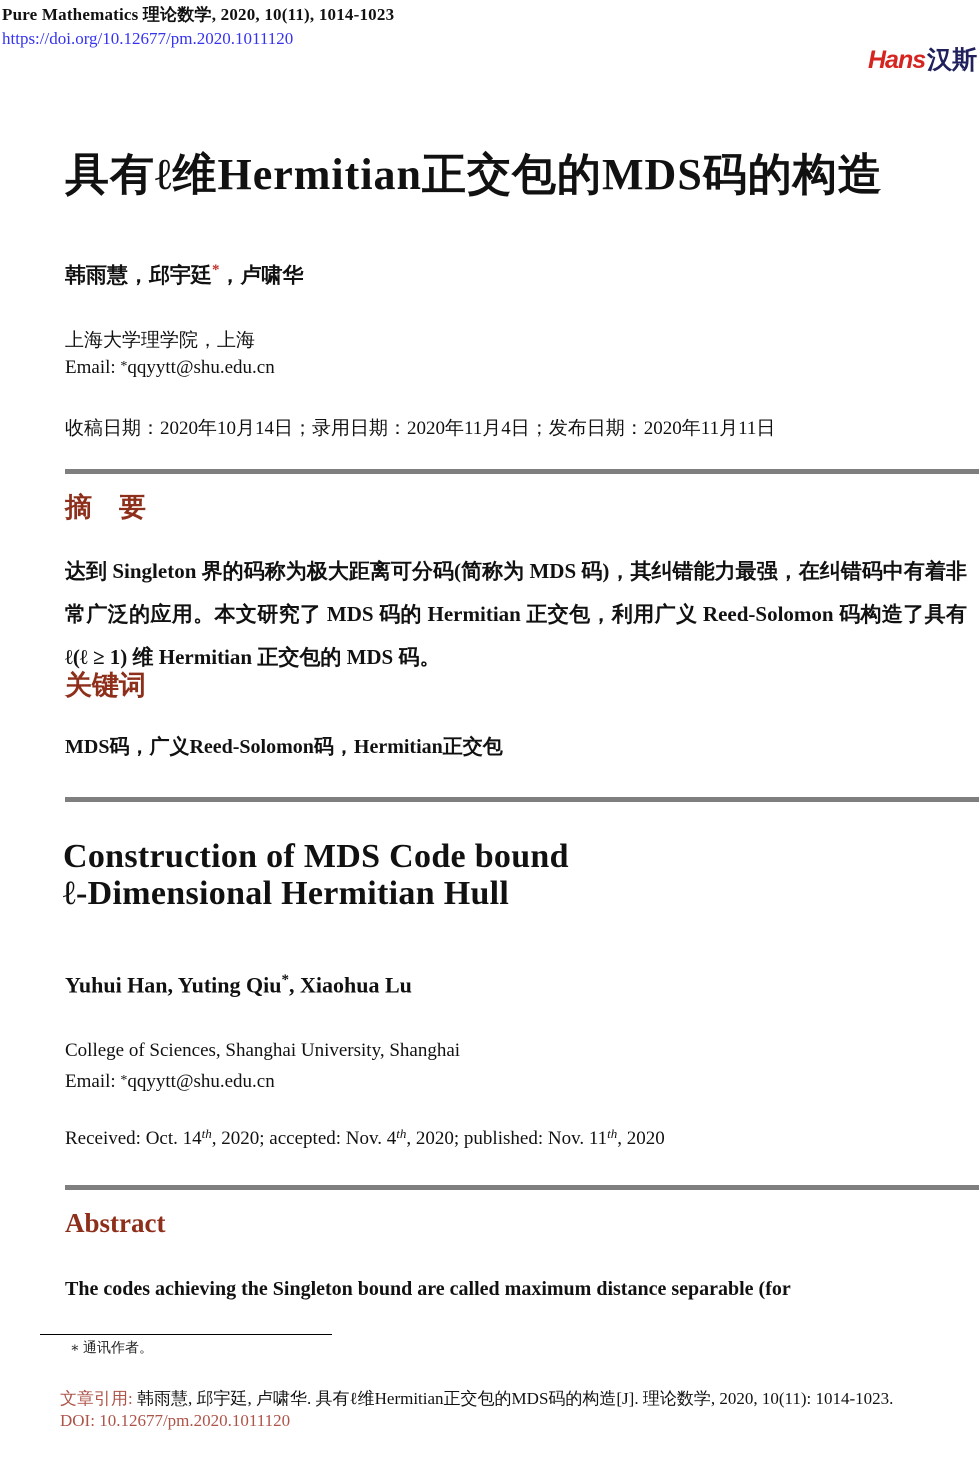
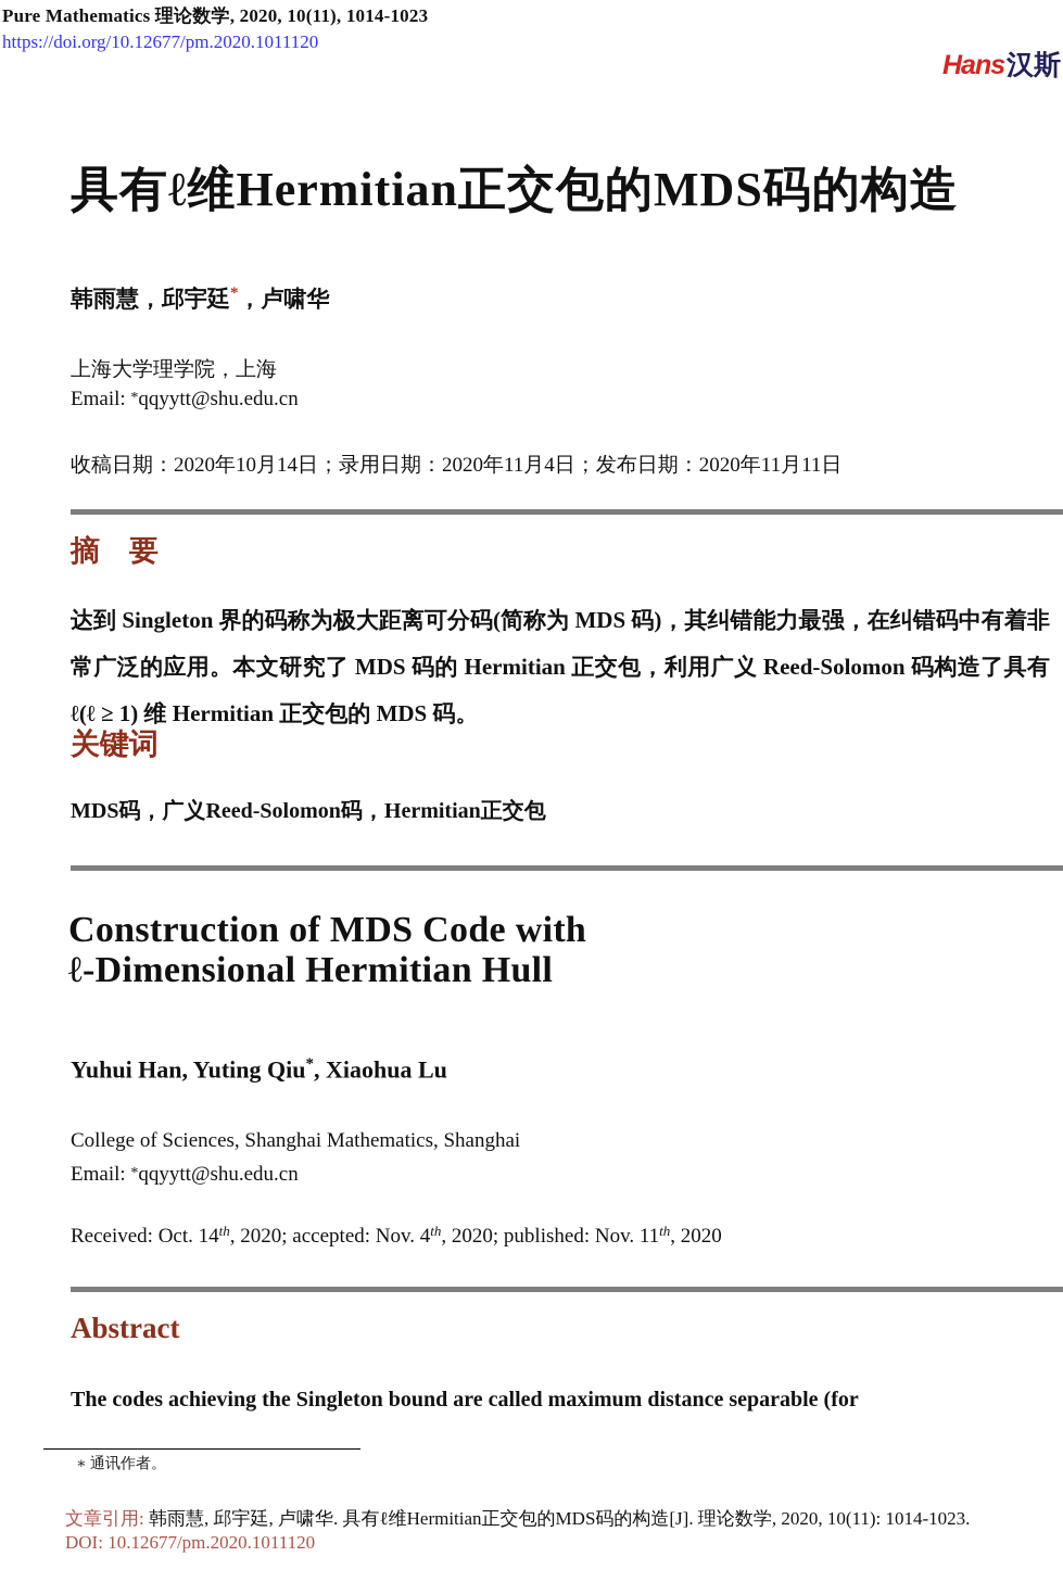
  Pure Mathematics 理论数学, 2020, 10(11), 1014-1023
  https://doi.org/10.12677/pm.2020.1011120
  Hans汉斯
  具有ℓ维Hermitian正交包的MDS码的构造
  韩雨慧，邱宇廷*，卢啸华
  上海大学理学院，上海
  Email: *qqyytt@shu.edu.cn
  收稿日期：2020年10月14日；录用日期：2020年11月4日；发布日期：2020年11月11日
  摘 要
  达到 Singleton 界的码称为极大距离可分码(简称为 MDS 码)，其纠错能力最强，在纠错码中有着非常广泛的应用。本文研究了 MDS 码的 Hermitian 正交包，利用广义 Reed-Solomon 码构造了具有 ℓ(ℓ ≥ 1) 维 Hermitian 正交包的 MDS 码。
  关键词
  MDS码，广义Reed-Solomon码，Hermitian正交包
- Construction of MDS Code bound
+ Construction of MDS Code with
  ℓ-Dimensional Hermitian Hull
  Yuhui Han, Yuting Qiu*, Xiaohua Lu
- College of Sciences, Shanghai University, Shanghai
+ College of Sciences, Shanghai Mathematics, Shanghai
  Email: *qqyytt@shu.edu.cn
  Received: Oct. 14th, 2020; accepted: Nov. 4th, 2020; published: Nov. 11th, 2020
  Abstract
  The codes achieving the Singleton bound are called maximum distance separable (for
  ∗ 通讯作者。
  文章引用: 韩雨慧, 邱宇廷, 卢啸华. 具有ℓ维Hermitian正交包的MDS码的构造[J]. 理论数学, 2020, 10(11): 1014-1023.
  DOI: 10.12677/pm.2020.1011120
